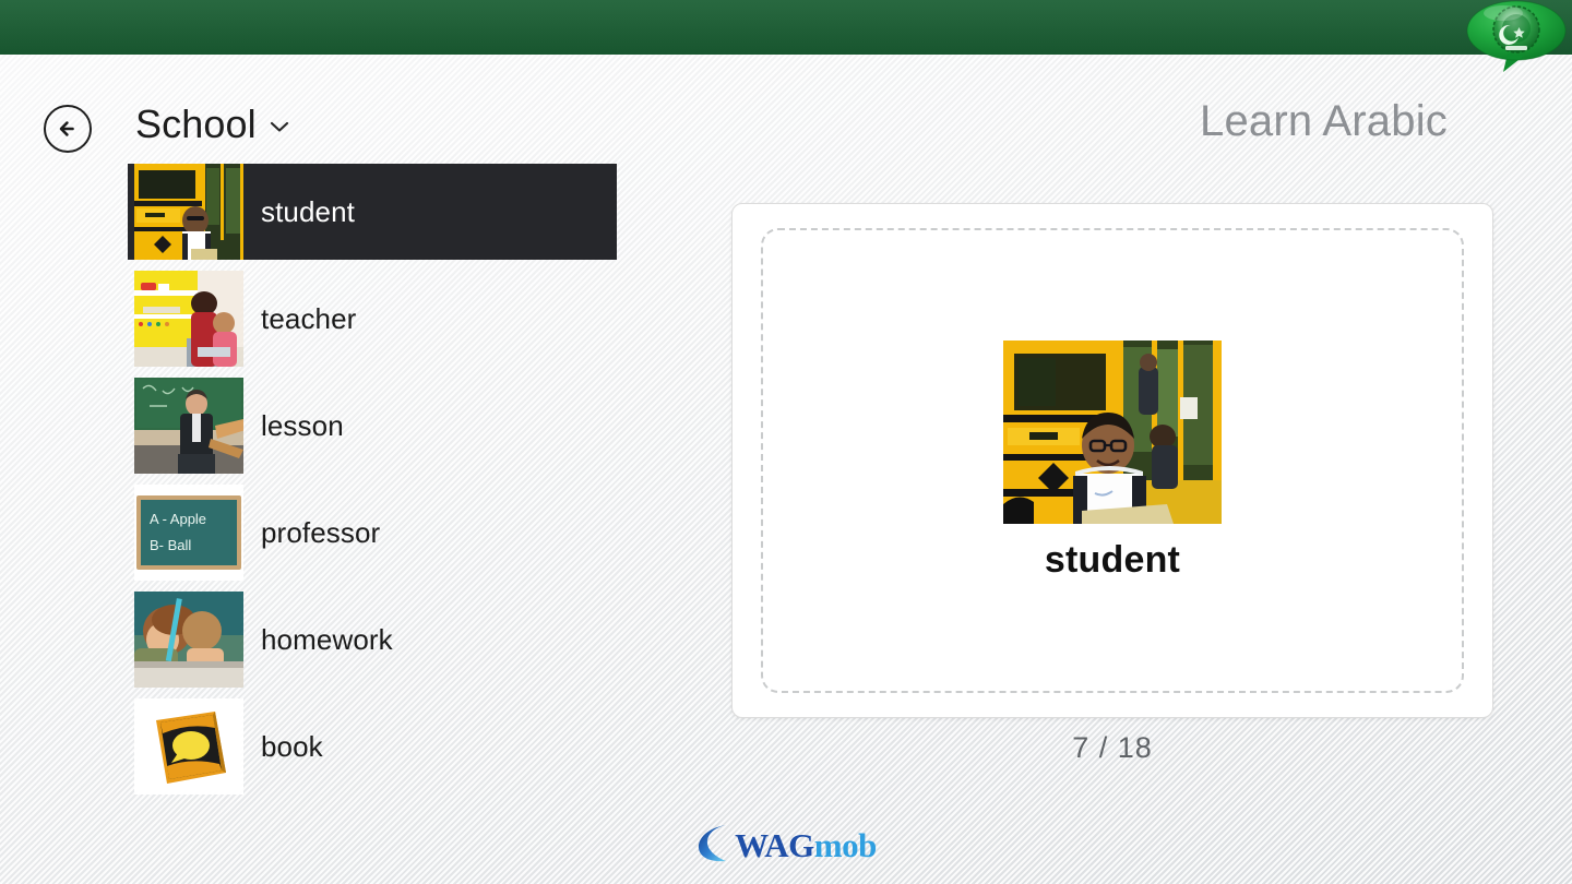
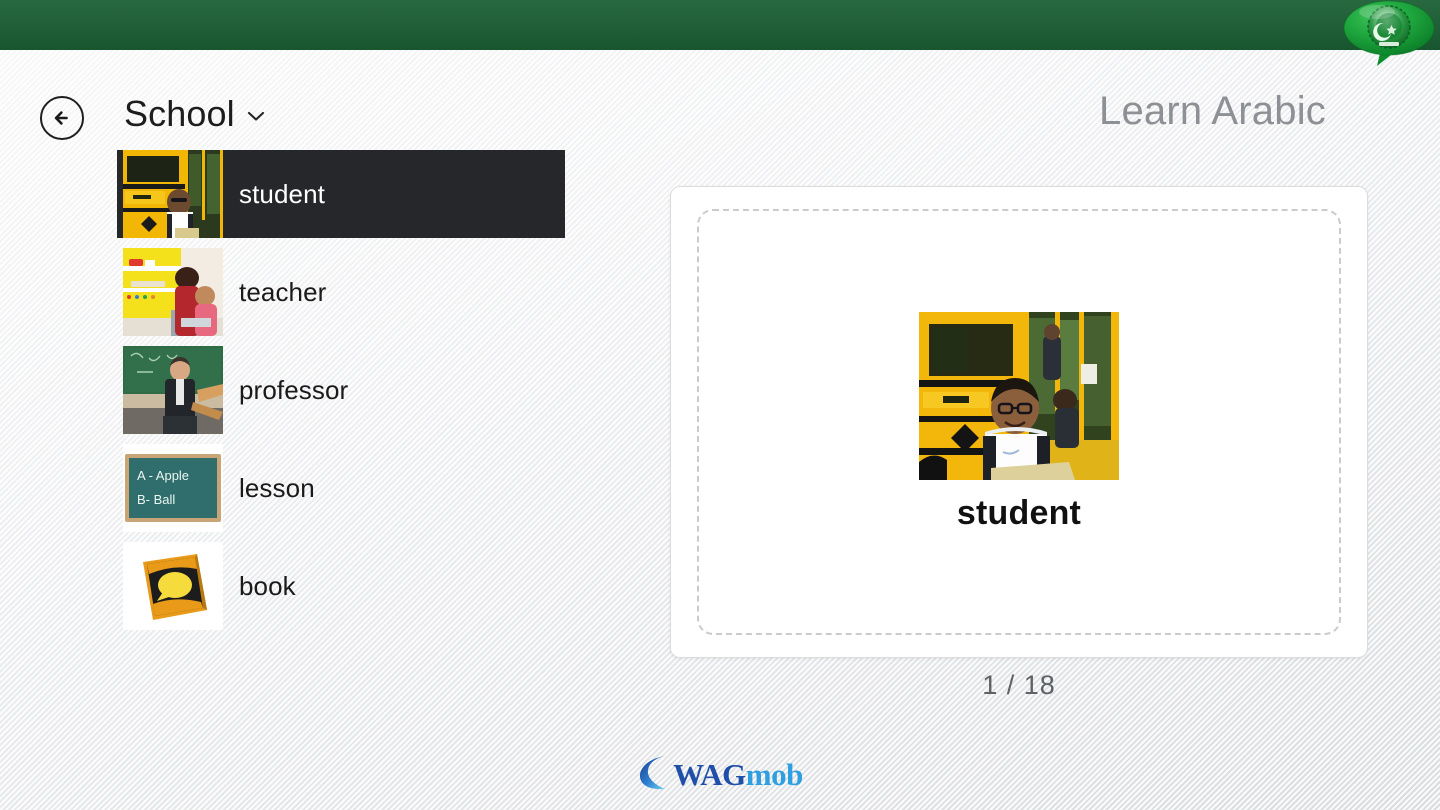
  School
  Learn Arabic
  student
  teacher
- lesson
+ professor
  A - Apple
  B- Ball
- professor
+ lesson
- homework
  book
  student
- 7 / 18
+ 1 / 18
  WAGmob
